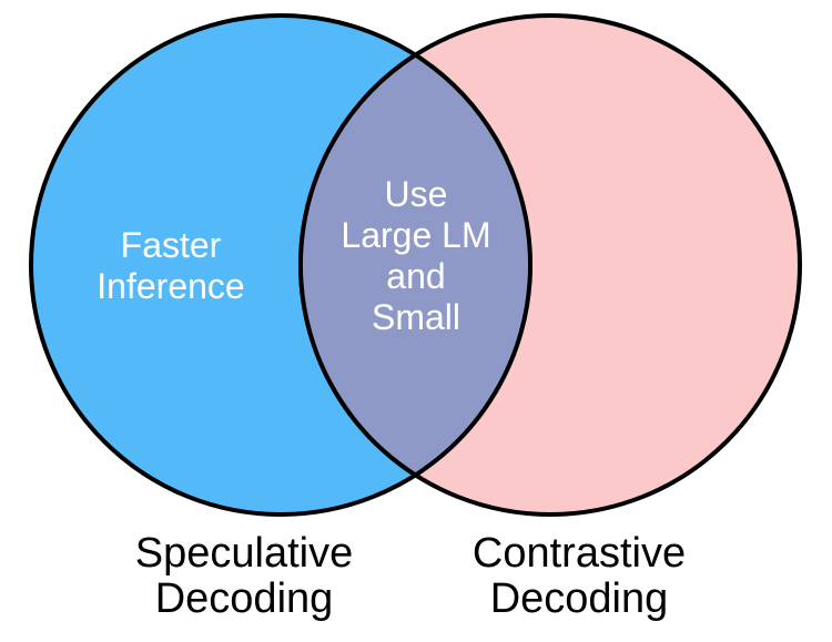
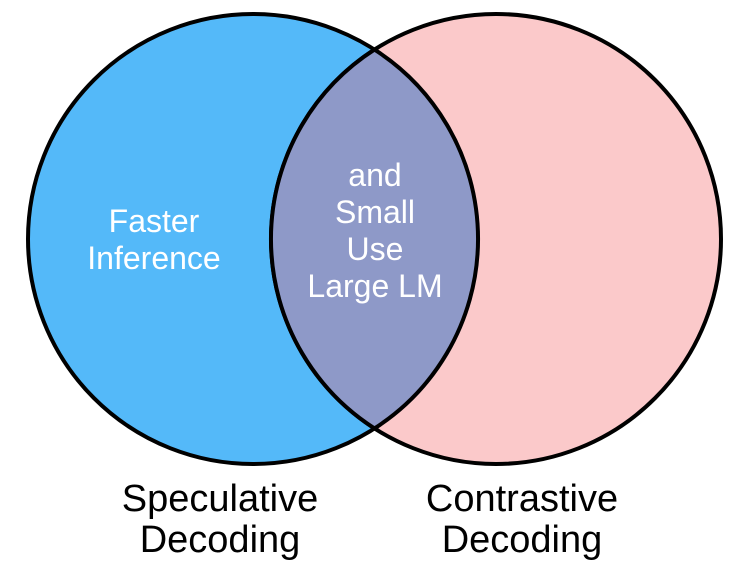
  Faster
  Inference
- Use
+ and
- Large LM
+ Small
- and
+ Use
- Small
+ Large LM
  Speculative
  Decoding
  Contrastive
  Decoding
